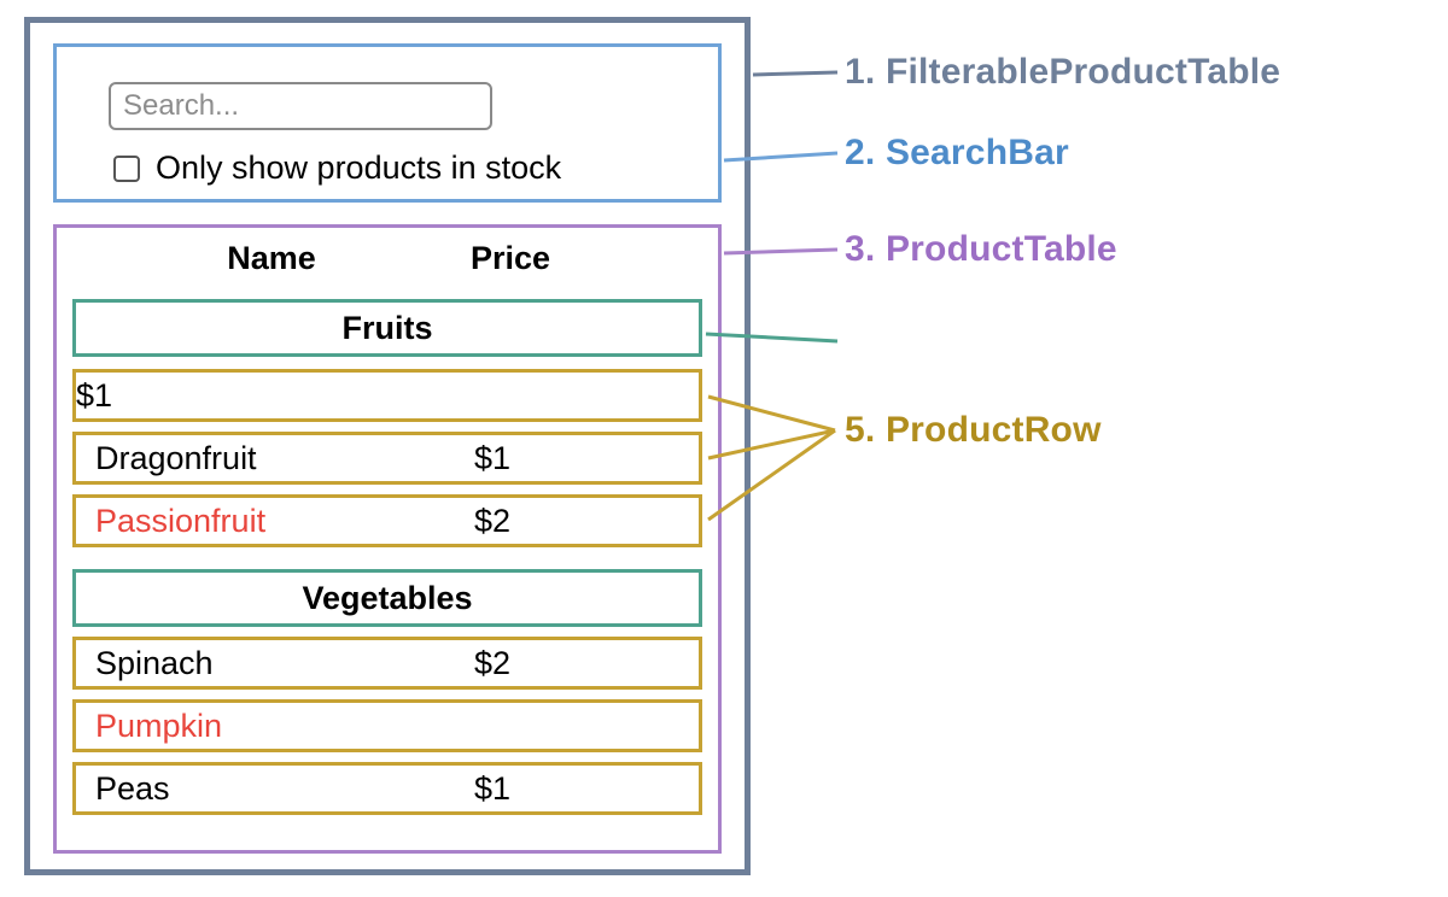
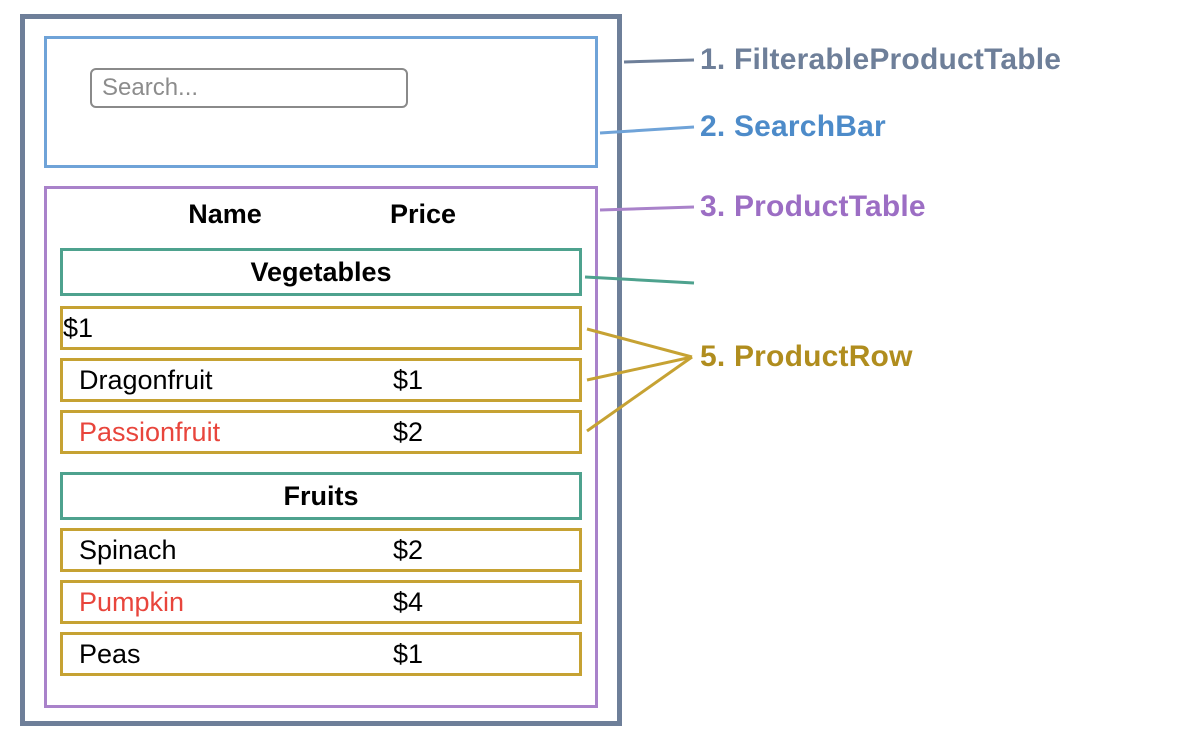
  Search...
- Only show products in stock
  Name
  Price
- Fruits
+ Vegetables
  $1
  Dragonfruit
  $1
  Passionfruit
  $2
- Vegetables
+ Fruits
  Spinach
  $2
  Pumpkin
+ $4
  Peas
  $1
  1. FilterableProductTable
  2. SearchBar
  3. ProductTable
  5. ProductRow
